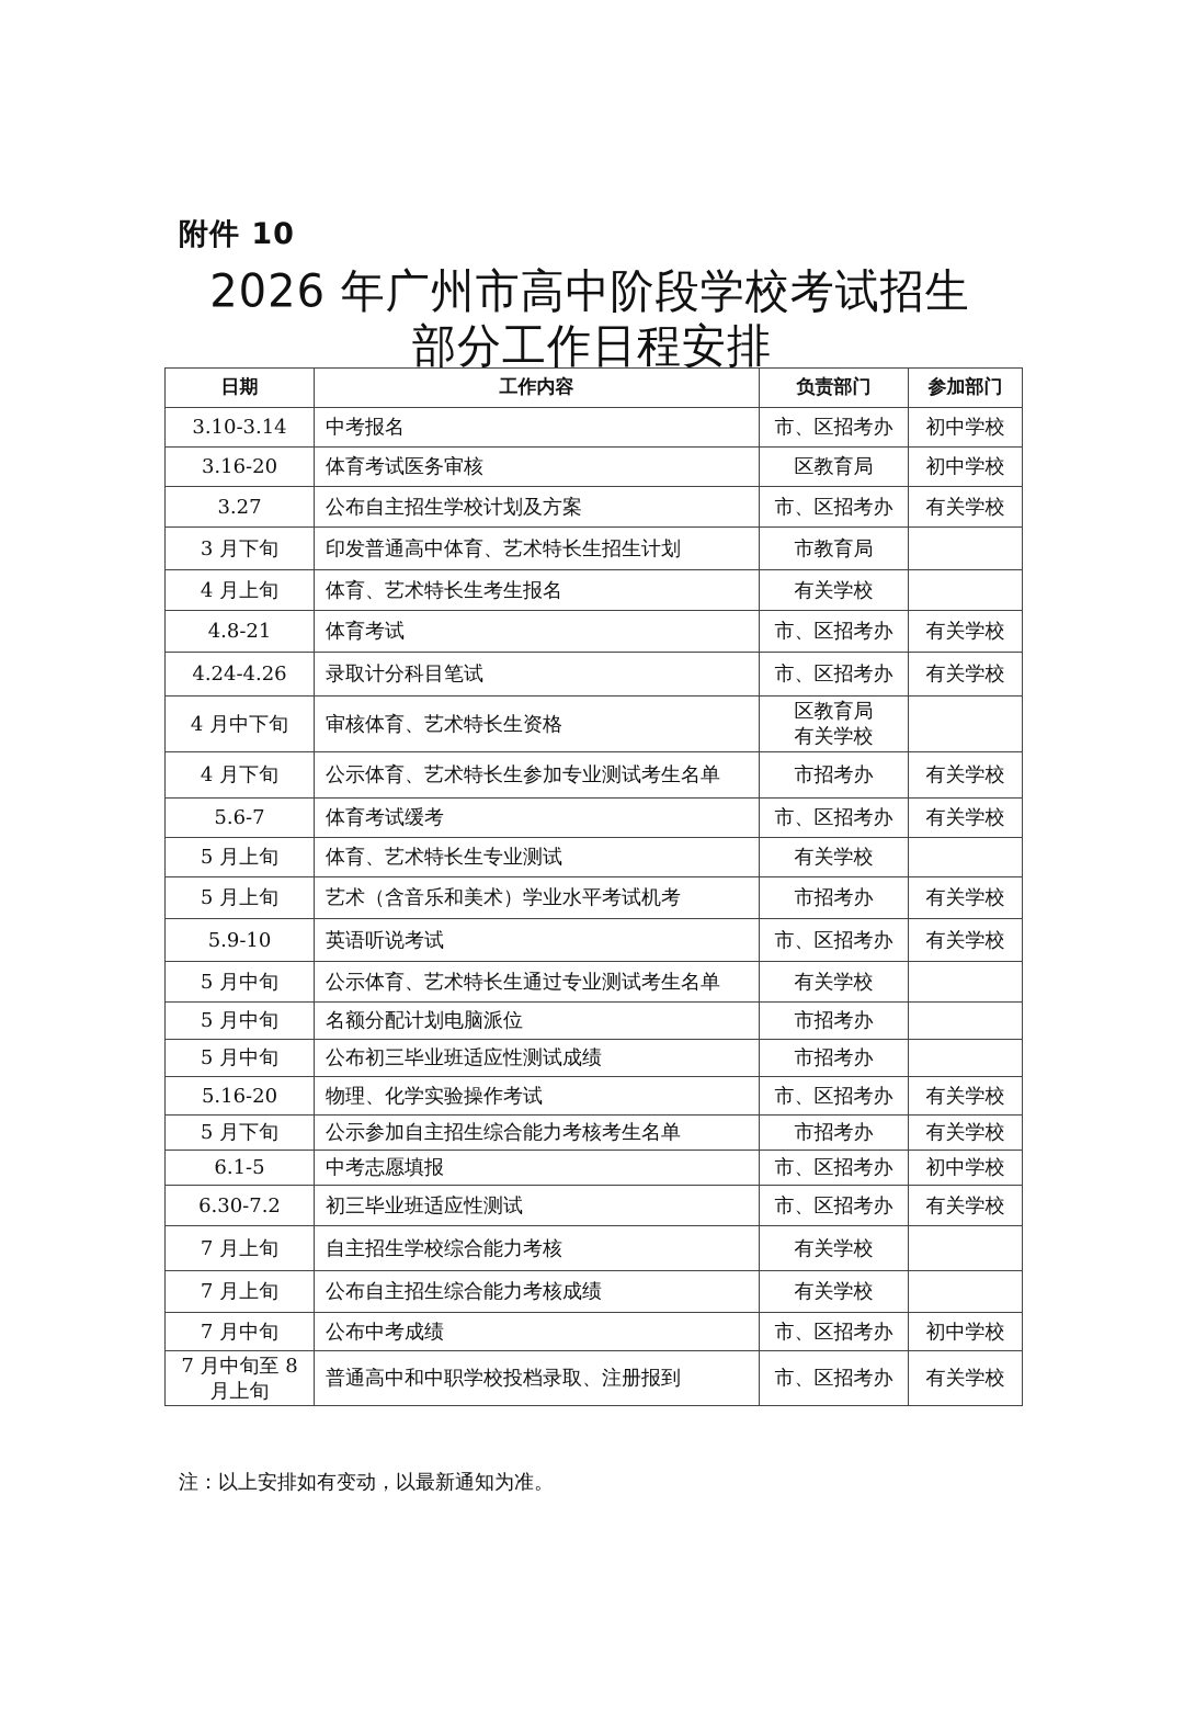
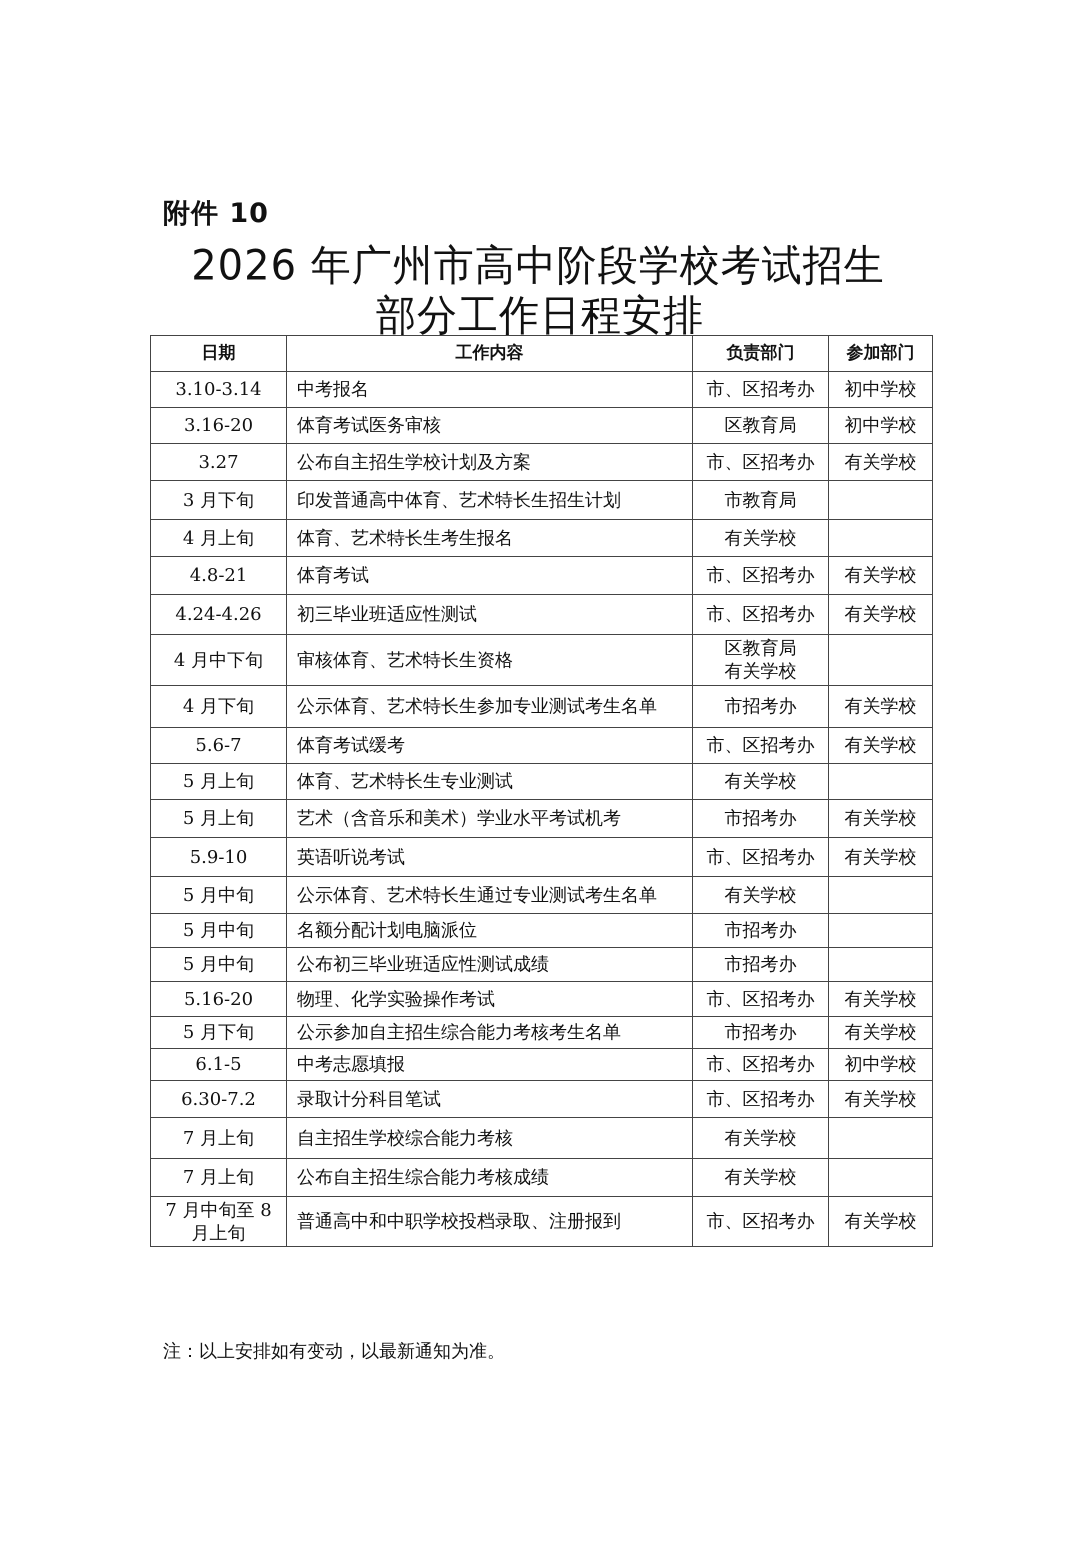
  附件 10
  2026 年广州市高中阶段学校考试招生
  部分工作日程安排
  日期	工作内容	负责部门	参加部门
  3.10-3.14	中考报名	市、区招考办	初中学校
  3.16-20	体育考试医务审核	区教育局	初中学校
  3.27	公布自主招生学校计划及方案	市、区招考办	有关学校
  3 月下旬	印发普通高中体育、艺术特长生招生计划	市教育局
  4 月上旬	体育、艺术特长生考生报名	有关学校
  4.8-21	体育考试	市、区招考办	有关学校
- 4.24-4.26	录取计分科目笔试	市、区招考办	有关学校
+ 4.24-4.26	初三毕业班适应性测试	市、区招考办	有关学校
  4 月中下旬	审核体育、艺术特长生资格	区教育局有关学校
  4 月下旬	公示体育、艺术特长生参加专业测试考生名单	市招考办	有关学校
  5.6-7	体育考试缓考	市、区招考办	有关学校
  5 月上旬	体育、艺术特长生专业测试	有关学校
  5 月上旬	艺术（含音乐和美术）学业水平考试机考	市招考办	有关学校
  5.9-10	英语听说考试	市、区招考办	有关学校
  5 月中旬	公示体育、艺术特长生通过专业测试考生名单	有关学校
  5 月中旬	名额分配计划电脑派位	市招考办
  5 月中旬	公布初三毕业班适应性测试成绩	市招考办
  5.16-20	物理、化学实验操作考试	市、区招考办	有关学校
  5 月下旬	公示参加自主招生综合能力考核考生名单	市招考办	有关学校
  6.1-5	中考志愿填报	市、区招考办	初中学校
- 6.30-7.2	初三毕业班适应性测试	市、区招考办	有关学校
+ 6.30-7.2	录取计分科目笔试	市、区招考办	有关学校
  7 月上旬	自主招生学校综合能力考核	有关学校
  7 月上旬	公布自主招生综合能力考核成绩	有关学校
- 7 月中旬	公布中考成绩	市、区招考办	初中学校
  7 月中旬至 8月上旬	普通高中和中职学校投档录取、注册报到	市、区招考办	有关学校
  注：以上安排如有变动，以最新通知为准。
